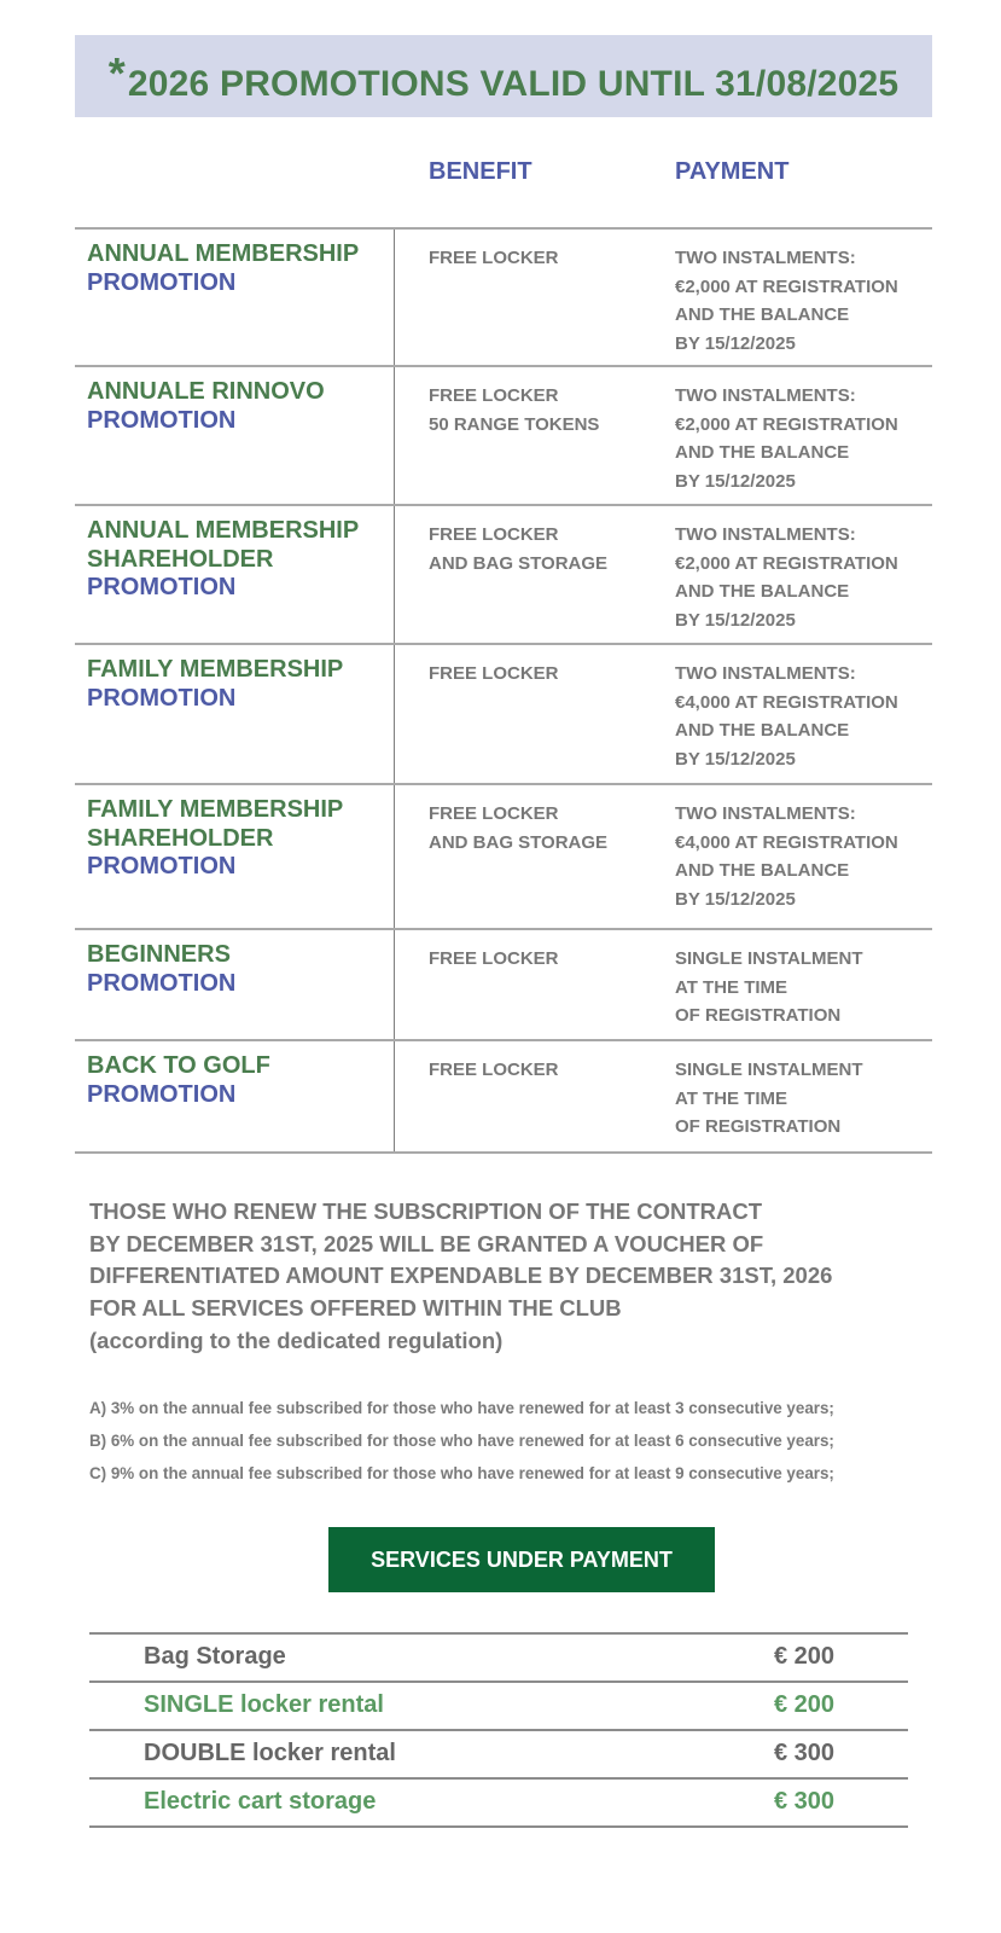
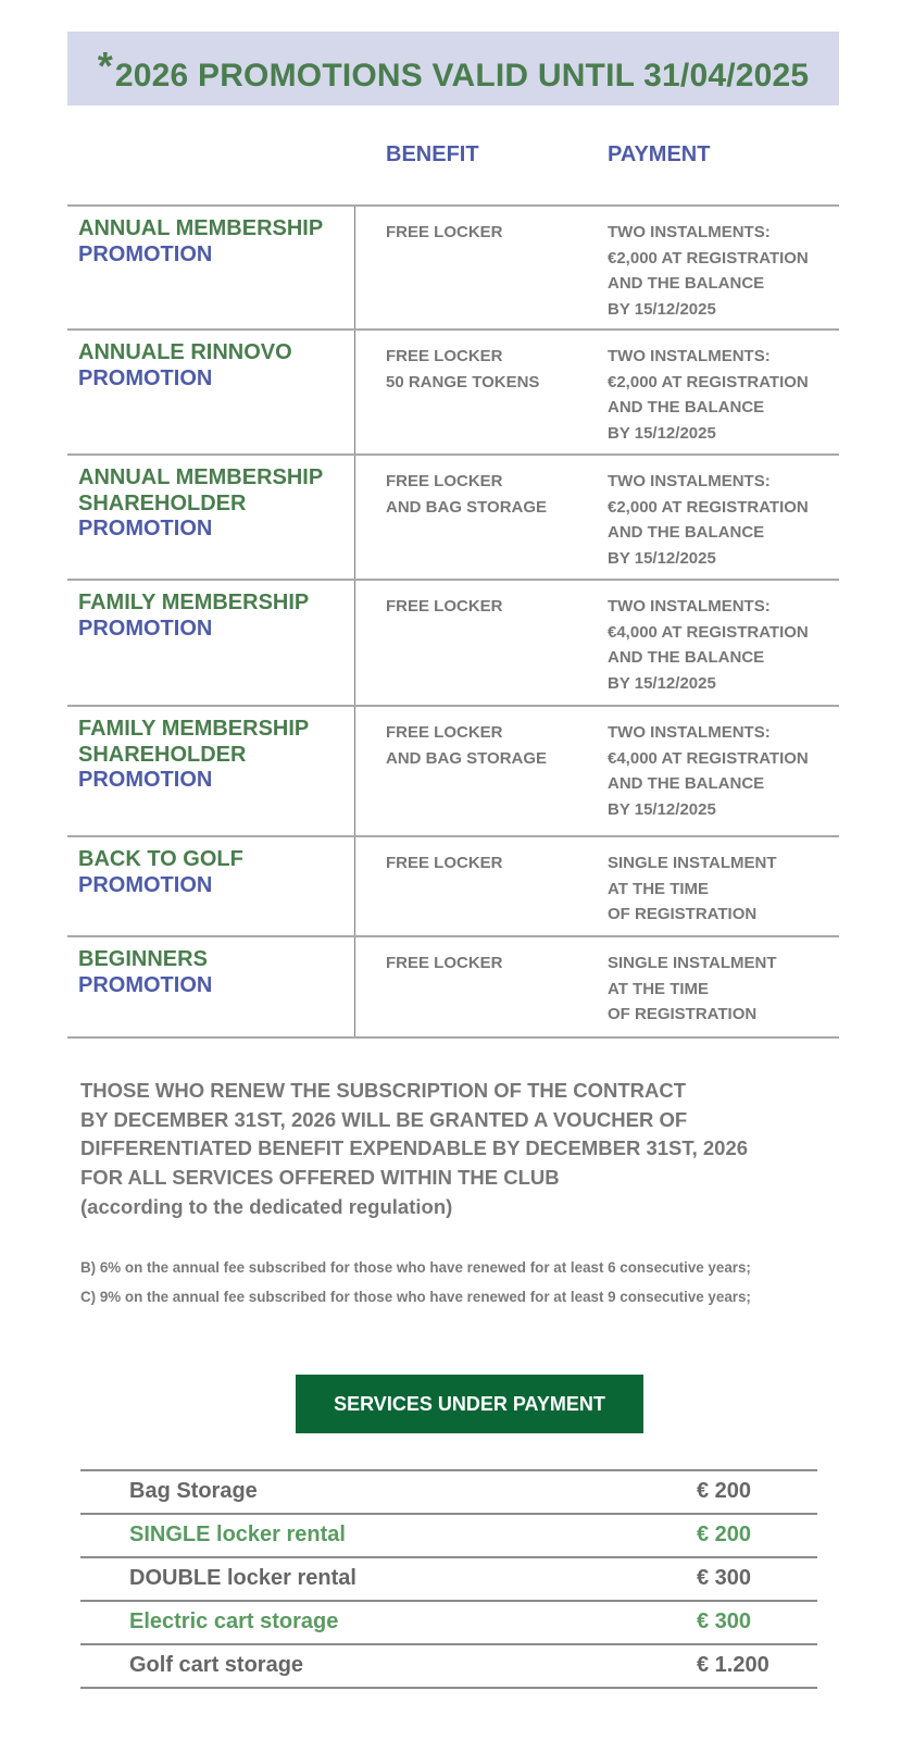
- *2026 PROMOTIONS VALID UNTIL 31/08/2025
+ *2026 PROMOTIONS VALID UNTIL 31/04/2025
  BENEFIT
  PAYMENT
  ANNUAL MEMBERSHIP
  PROMOTION
  FREE LOCKER
  TWO INSTALMENTS:
  €2,000 AT REGISTRATION
  AND THE BALANCE
  BY 15/12/2025
  ANNUALE RINNOVO
  PROMOTION
  FREE LOCKER
  50 RANGE TOKENS
  TWO INSTALMENTS:
  €2,000 AT REGISTRATION
  AND THE BALANCE
  BY 15/12/2025
  ANNUAL MEMBERSHIP
  SHAREHOLDER
  PROMOTION
  FREE LOCKER
  AND BAG STORAGE
  TWO INSTALMENTS:
  €2,000 AT REGISTRATION
  AND THE BALANCE
  BY 15/12/2025
  FAMILY MEMBERSHIP
  PROMOTION
  FREE LOCKER
  TWO INSTALMENTS:
  €4,000 AT REGISTRATION
  AND THE BALANCE
  BY 15/12/2025
  FAMILY MEMBERSHIP
  SHAREHOLDER
  PROMOTION
  FREE LOCKER
  AND BAG STORAGE
  TWO INSTALMENTS:
  €4,000 AT REGISTRATION
  AND THE BALANCE
  BY 15/12/2025
- BEGINNERS
+ BACK TO GOLF
  PROMOTION
  FREE LOCKER
  SINGLE INSTALMENT
  AT THE TIME
  OF REGISTRATION
- BACK TO GOLF
+ BEGINNERS
  PROMOTION
  FREE LOCKER
  SINGLE INSTALMENT
  AT THE TIME
  OF REGISTRATION
  THOSE WHO RENEW THE SUBSCRIPTION OF THE CONTRACT
- BY DECEMBER 31ST, 2025 WILL BE GRANTED A VOUCHER OF
+ BY DECEMBER 31ST, 2026 WILL BE GRANTED A VOUCHER OF
- DIFFERENTIATED AMOUNT EXPENDABLE BY DECEMBER 31ST, 2026
+ DIFFERENTIATED BENEFIT EXPENDABLE BY DECEMBER 31ST, 2026
  FOR ALL SERVICES OFFERED WITHIN THE CLUB
  (according to the dedicated regulation)
- A) 3% on the annual fee subscribed for those who have renewed for at least 3 consecutive years;
  B) 6% on the annual fee subscribed for those who have renewed for at least 6 consecutive years;
  C) 9% on the annual fee subscribed for those who have renewed for at least 9 consecutive years;
  SERVICES UNDER PAYMENT
  Bag Storage
  € 200
  SINGLE locker rental
  € 200
  DOUBLE locker rental
  € 300
  Electric cart storage
  € 300
+ Golf cart storage
+ € 1.200
